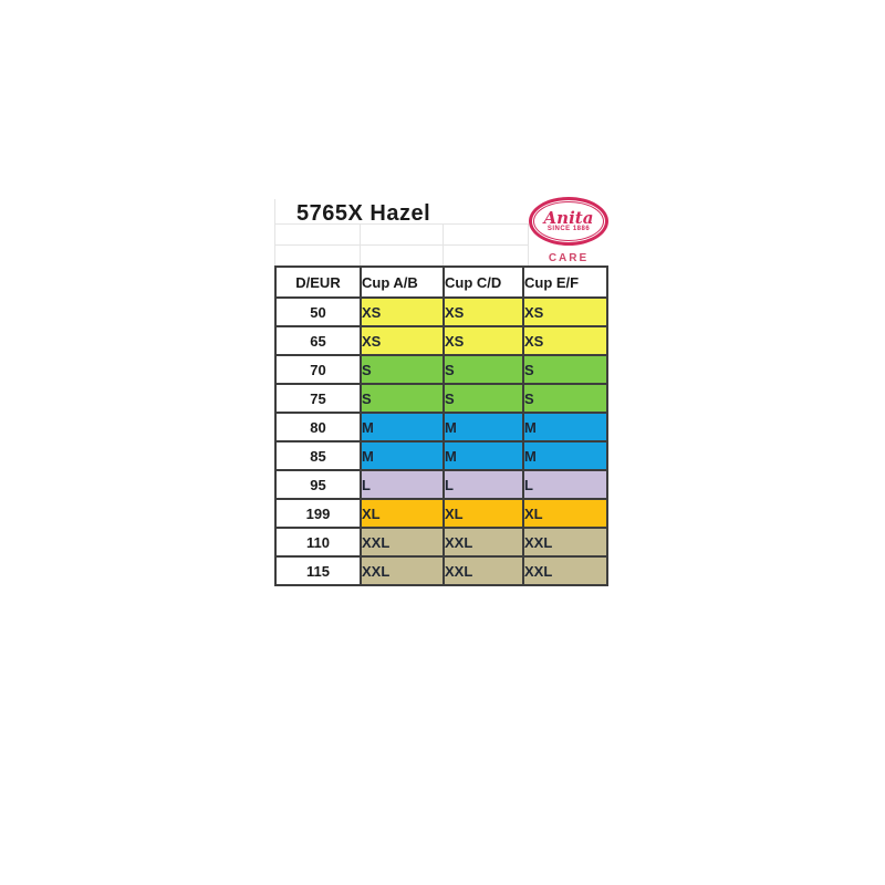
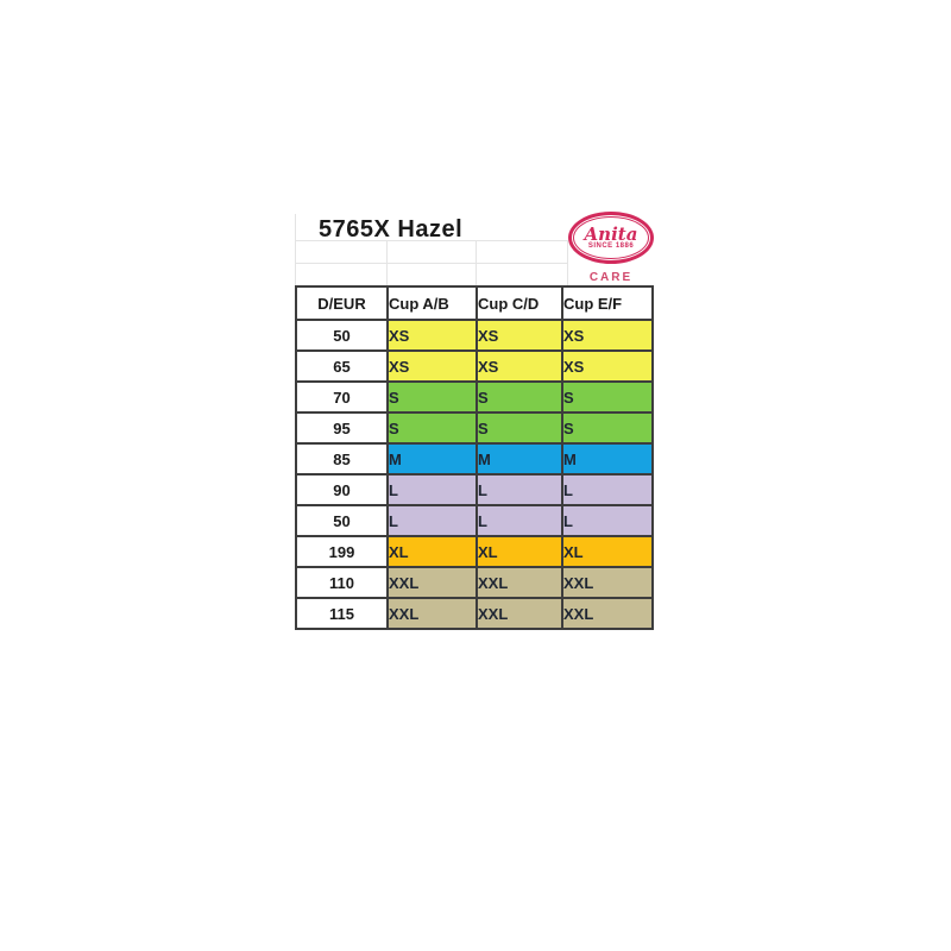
  5765X Hazel
  Anita
  CARE
  D/EUR	Cup A/B	Cup C/D	Cup E/F
  50	XS	XS	XS
  65	XS	XS	XS
  70	S	S	S
- 75	S	S	S
+ 95	S	S	S
- 80	M	M	M
  85	M	M	M
+ 90	L	L	L
- 95	L	L	L
+ 50	L	L	L
  199	XL	XL	XL
  110	XXL	XXL	XXL
  115	XXL	XXL	XXL
